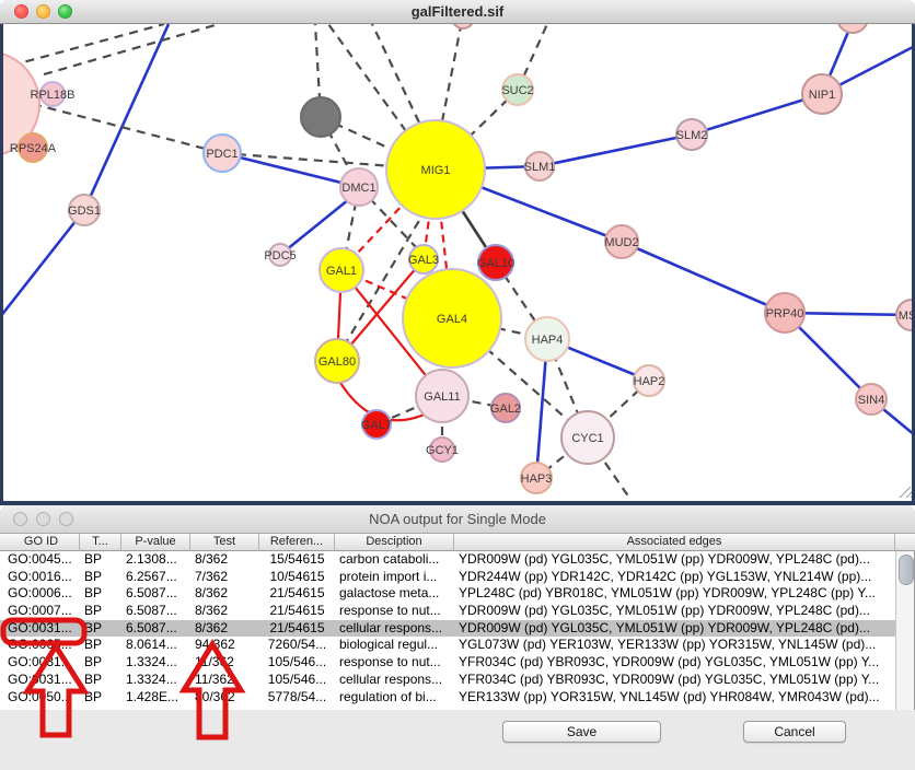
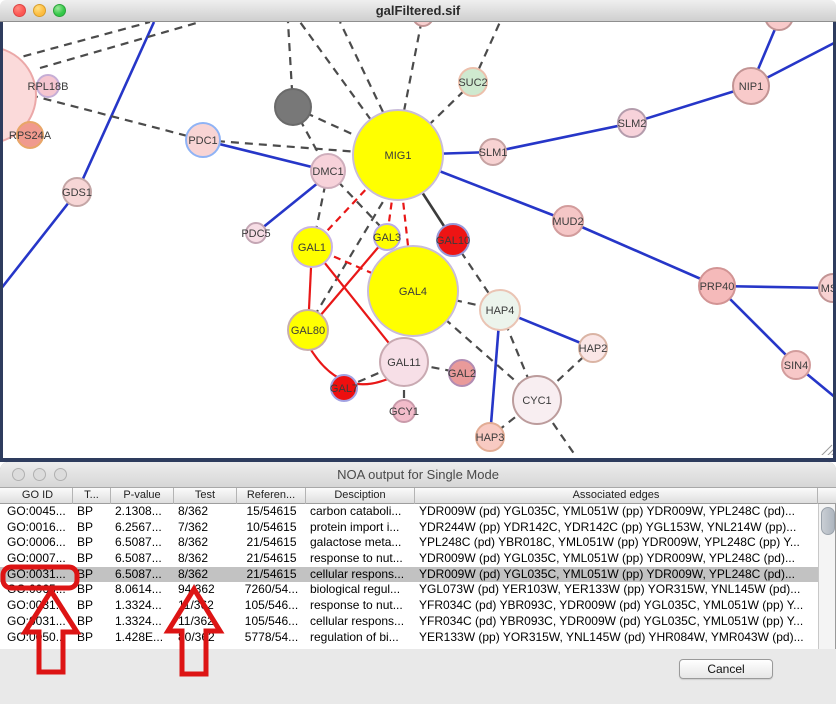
  galFiltered.sif
  RPL18B
  RPS24A
  GDS1
  PDC1
  DMC1
  MIG1
  SUC2
  SLM1
  SLM2
  NIP1
  PDC5
  GAL1
  GAL3
  GAL10
  GAL4
  GAL80
  GAL11
  GAL7
  GAL2
  GCY1
  HAP4
  HAP2
  CYC1
  HAP3
  MUD2
  PRP40
  SIN4
  NOA output for Single Mode
  GO ID
  T...
  P-value
  Test
  Referen...
  Desciption
  Associated edges
  GO:0045...
  BP
  2.1308...
  8/362
  15/54615
  carbon cataboli...
  YDR009W (pd) YGL035C, YML051W (pp) YDR009W, YPL248C (pd)...
  GO:0016...
  BP
  6.2567...
  7/362
  10/54615
  protein import i...
  YDR244W (pp) YDR142C, YDR142C (pp) YGL153W, YNL214W (pp)...
  GO:0006...
  BP
  6.5087...
  8/362
  21/54615
  galactose meta...
  YPL248C (pd) YBR018C, YML051W (pp) YDR009W, YPL248C (pp) Y...
  GO:0007...
  BP
  6.5087...
  8/362
  21/54615
  response to nut...
  YDR009W (pd) YGL035C, YML051W (pp) YDR009W, YPL248C (pd)...
  GO:0031...
  BP
  6.5087...
  8/362
  21/54615
  cellular respons...
  YDR009W (pd) YGL035C, YML051W (pp) YDR009W, YPL248C (pd)...
  BP
  8.0614...
  94362
  7260/54...
  biological regul...
  YGL073W (pd) YER103W, YER133W (pp) YOR315W, YNL145W (pd)...
  GO:0031.
  BP
  1.3324...
  11/32
  105/546...
  response to nut...
  YFR034C (pd) YBR093C, YDR009W (pd) YGL035C, YML051W (pp) Y...
  GO:031...
  BP
  1.3324...
  11/362
  105/546...
  cellular respons...
  YFR034C (pd) YBR093C, YDR009W (pd) YGL035C, YML051W (pp) Y...
  GO:050.
  BP
  1.428E...
  5778/54...
  regulation of bi...
  YER133W (pp) YOR315W, YNL145W (pd) YHR084W, YMR043W (pd)...
- Save
  Cancel
